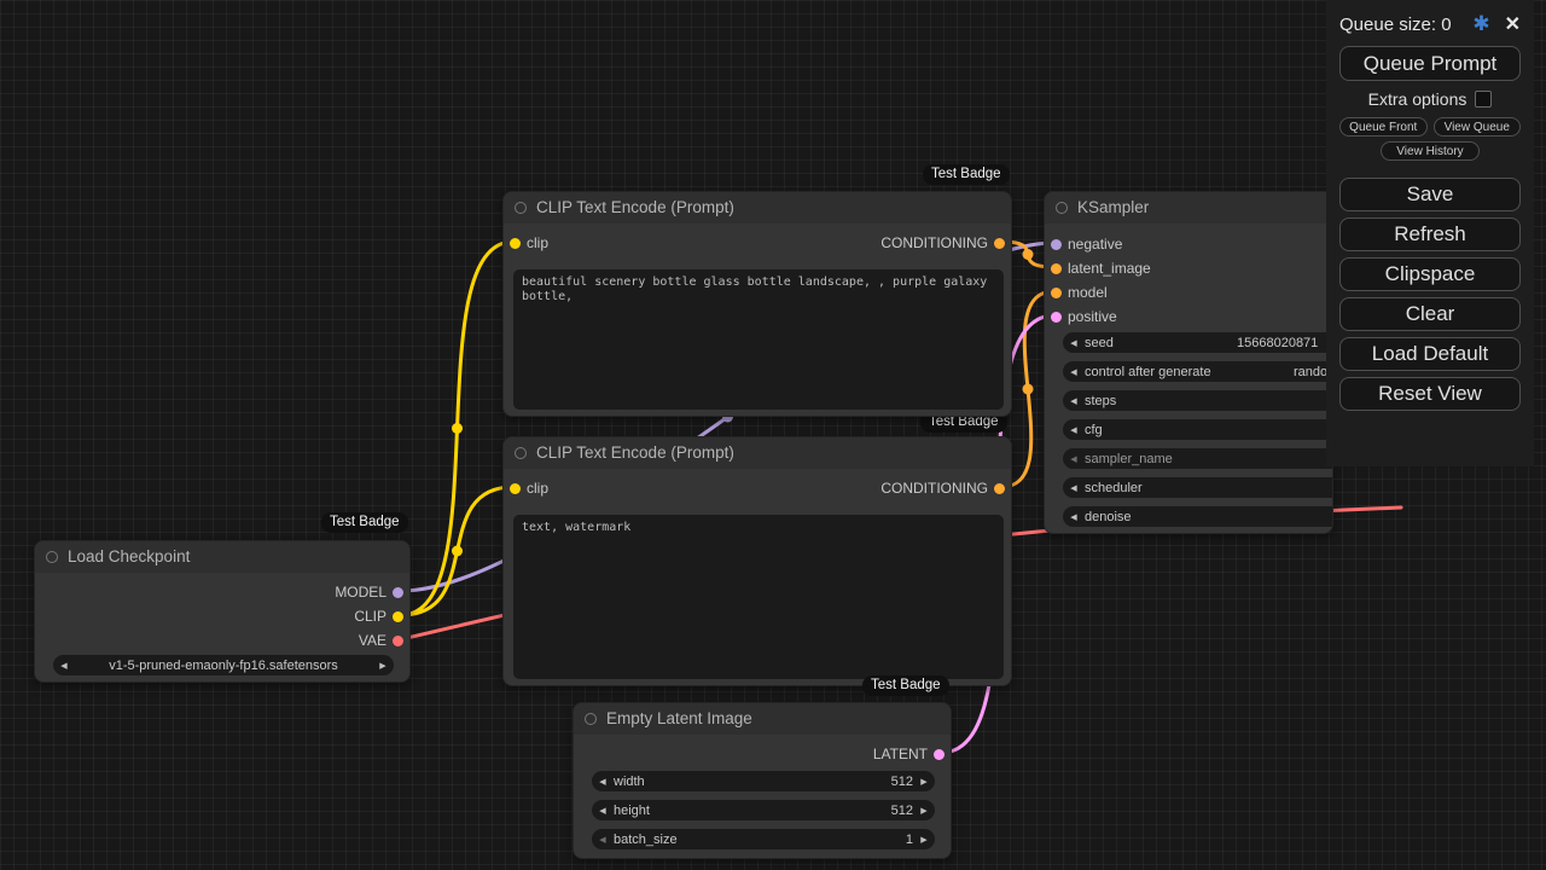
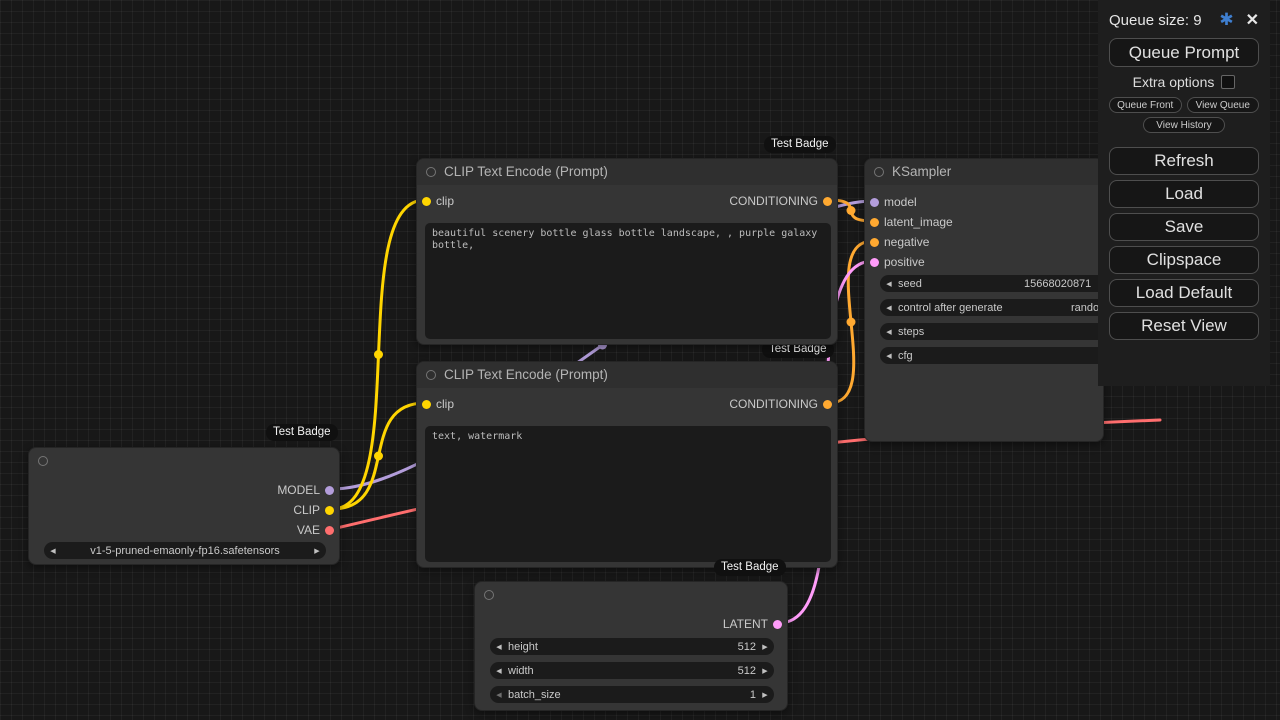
  Test Badge
  Test Badge
  Test Badge
  Test Badge
- Load Checkpoint
  MODEL
  CLIP
  VAE
  v1-5-pruned-emaonly-fp16.safetensors
  CLIP Text Encode (Prompt)
  clip
  CONDITIONING
  beautiful scenery bottle glass bottle landscape, , purple galaxy bottle,
  CLIP Text Encode (Prompt)
  clip
  CONDITIONING
  text, watermark
  KSampler
- negative
+ model
  latent_image
- model
+ negative
  positive
  seed
  15668020871
  control after generate
  steps
  cfg
- sampler_name
- scheduler
- denoise
- Empty Latent Image
  LATENT
- width
+ height
  512
- height
+ width
  512
  batch_size
  1
- Queue size: 0
+ Queue size: 9
  ✱
  ✕
  Queue Prompt
  Extra options
  Queue Front
  View Queue
  View History
- Save
+ Refresh
+ Load
- Refresh
+ Save
  Clipspace
- Clear
  Load Default
  Reset View
